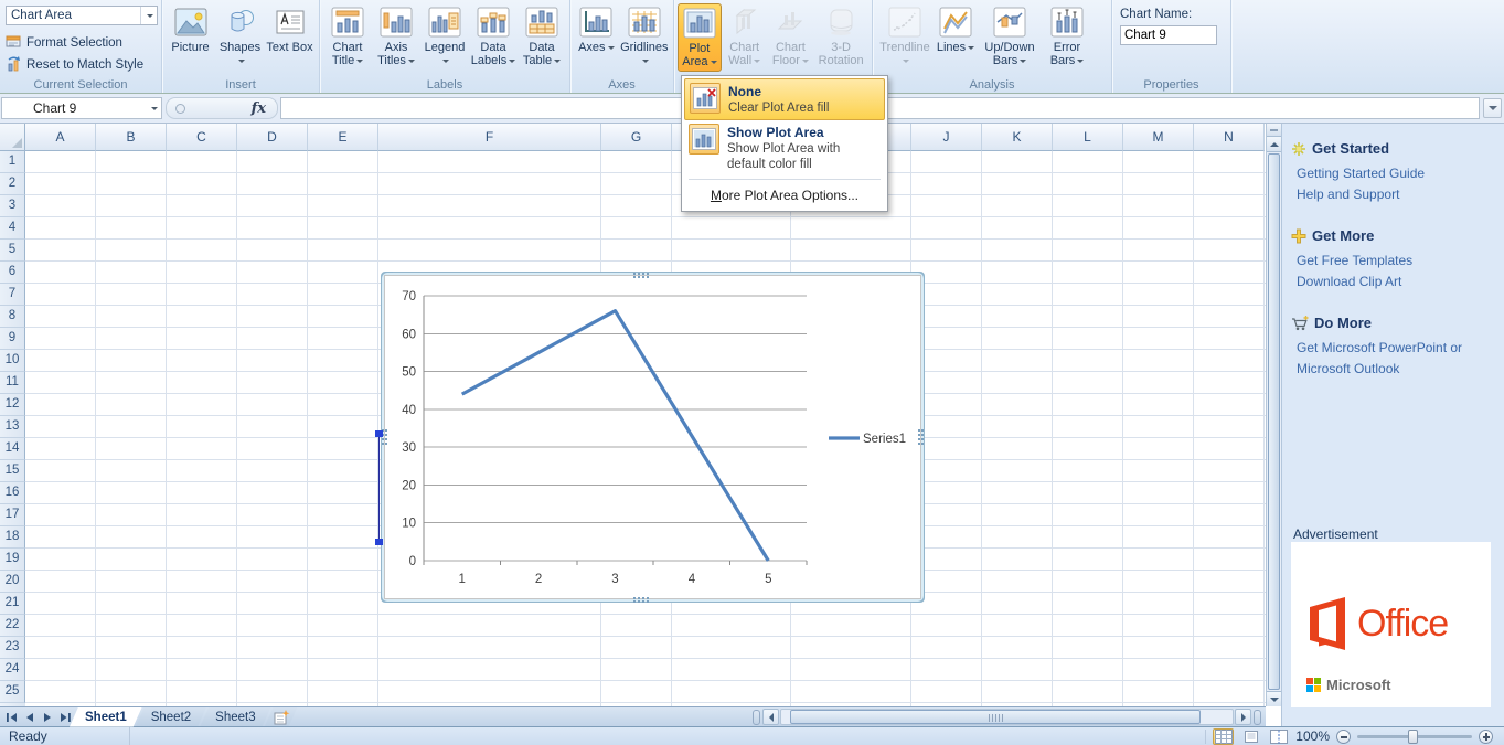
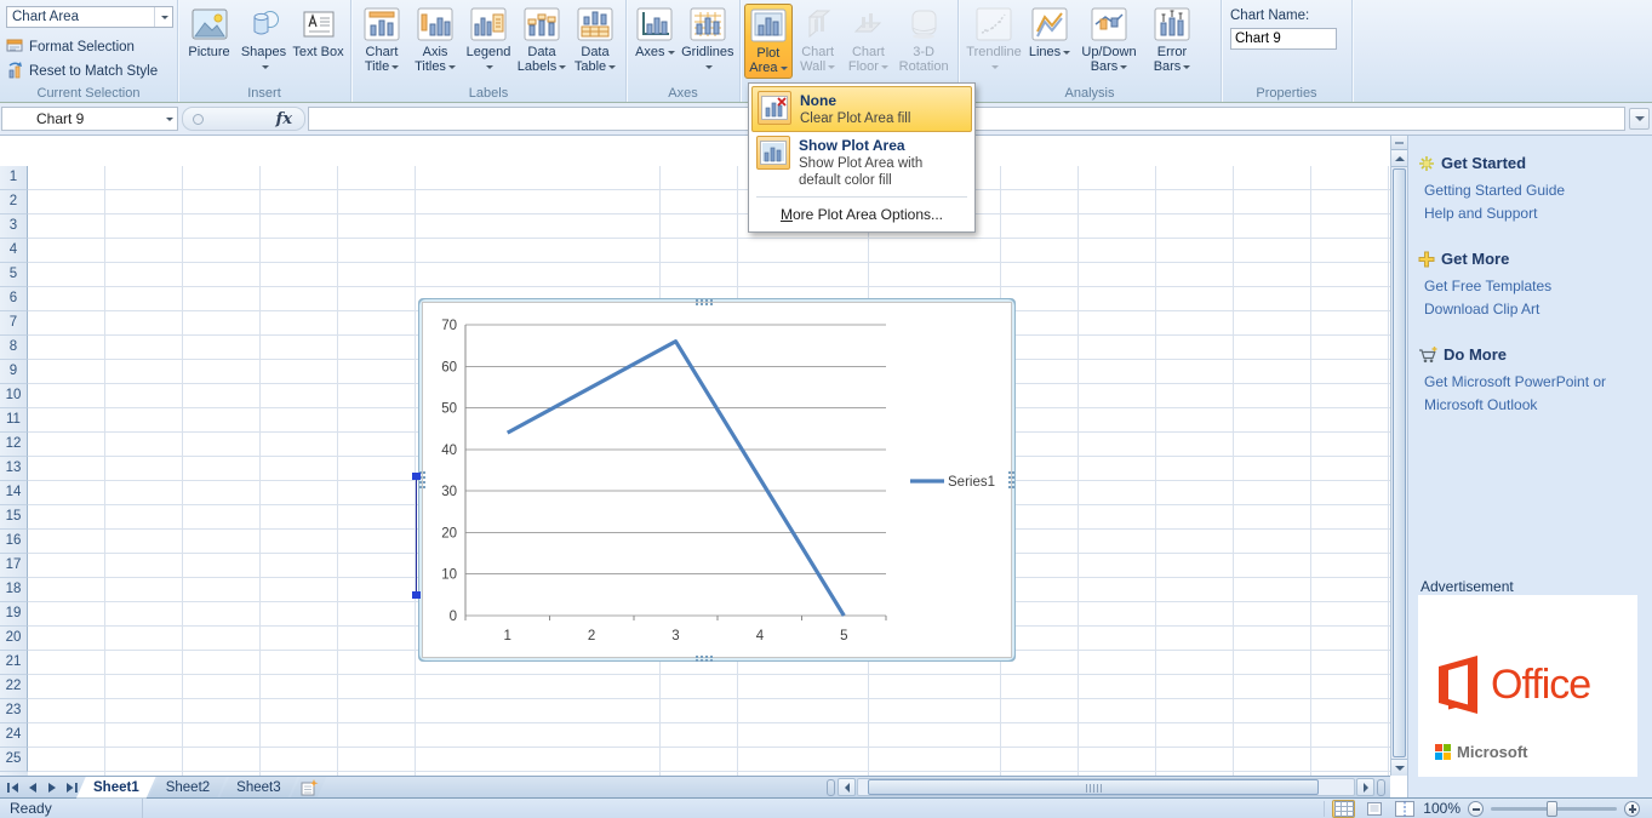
  Chart Area
  Format Selection
  Reset to Match Style
  Current Selection
  Picture
  Shapes
  Text Box
  Insert
  Chart Title
  Axis Titles
  Legend
  Data Labels
  Data Table
  Labels
  Axes
  Gridlines
  Axes
  Plot Area
  Chart Wall
  Chart Floor
  3-D Rotation
  Trendline
  Lines
  Up/Down Bars
  Error Bars
  Analysis
  Chart Name:
  Chart 9
  Properties
  Chart 9
  fx
- A
- B
- C
- D
- E
- F
- G
- J
- K
- L
- M
- N
  1
  2
  3
  4
  5
  6
  7
  8
  9
  10
  11
  12
  13
  14
  15
  16
  17
  18
  19
  20
  21
  22
  23
  24
  25
  Sheet1
  Sheet2
  Sheet3
  Get Started
  Getting Started Guide
  Help and Support
  Get More
  Get Free Templates
  Download Clip Art
  Do More
  Get Microsoft PowerPoint or Microsoft Outlook
  Advertisement
  Office
  Microsoft
  Ready
  100%
  0
  10
  20
  30
  40
  50
  60
  70
  1
  2
  3
  4
  5
  Series1
  None
  Clear Plot Area fill
  Show Plot Area
  Show Plot Area with default color fill
  More Plot Area Options...
